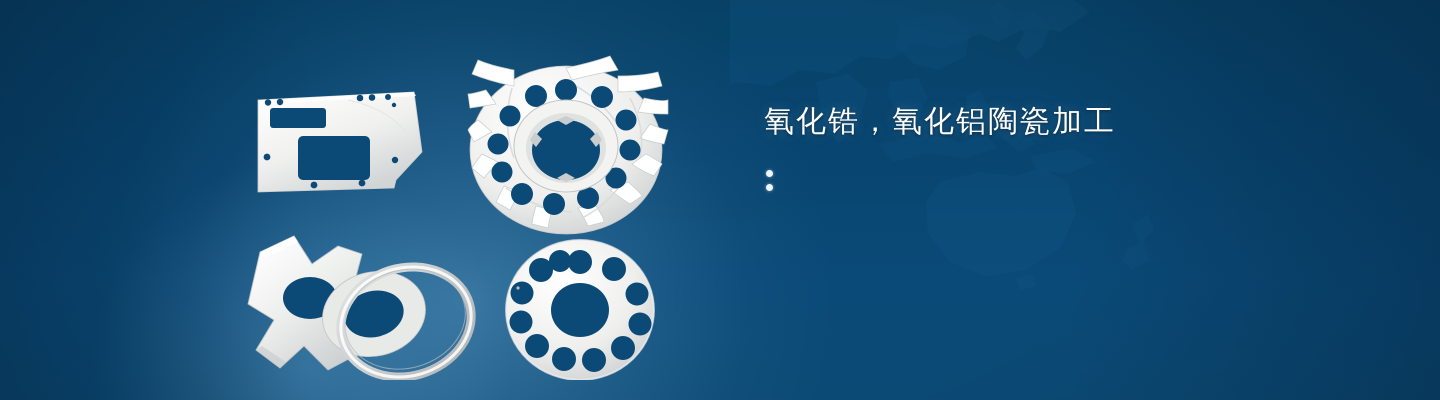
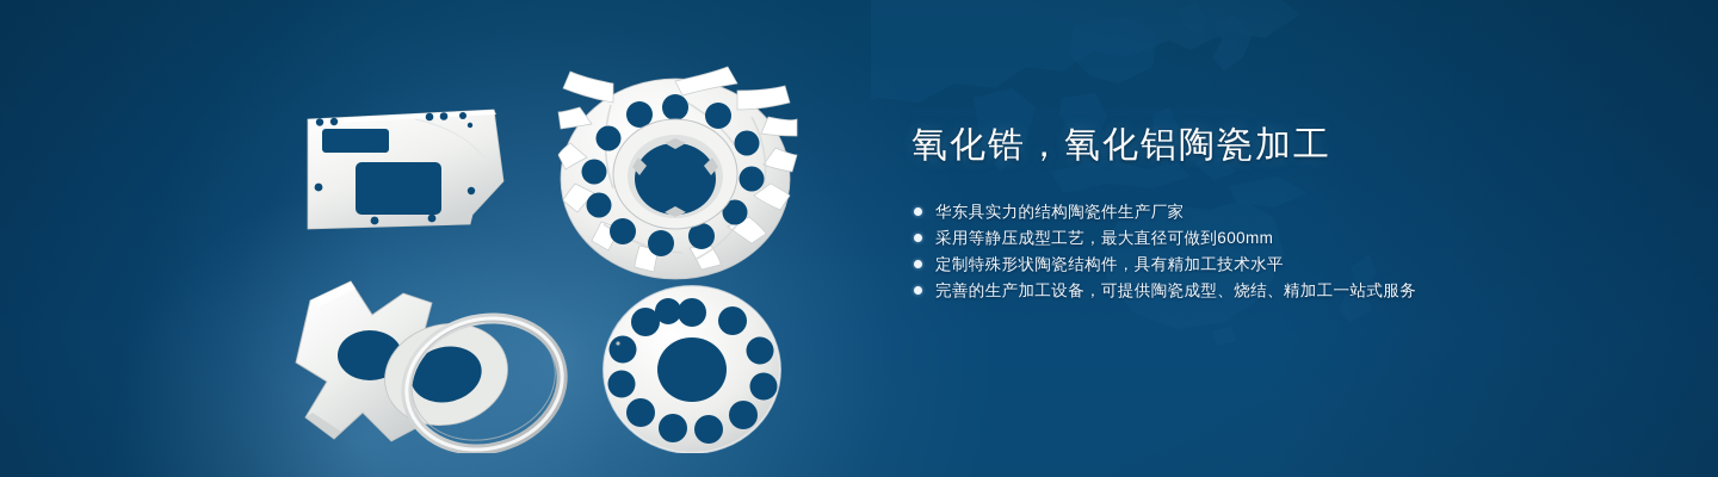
  氧化锆，氧化铝陶瓷加工
+ 华东具实力的结构陶瓷件生产厂家
+ 采用等静压成型工艺，最大直径可做到600mm
+ 定制特殊形状陶瓷结构件，具有精加工技术水平
+ 完善的生产加工设备，可提供陶瓷成型、烧结、精加工一站式服务
